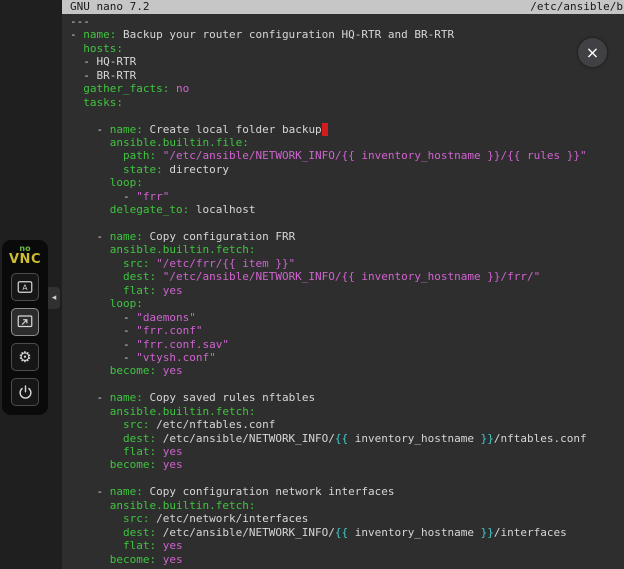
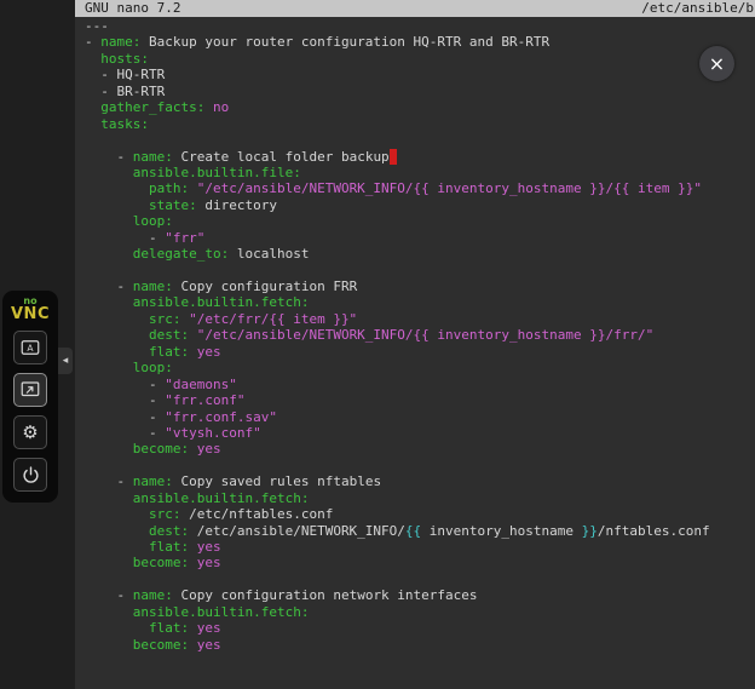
  GNU nano 7.2
  /etc/ansible/b
  ---
  - name: Backup your router configuration HQ-RTR and BR-RTR
  hosts:
  - HQ-RTR
  - BR-RTR
  gather_facts: no
  tasks:
  - name: Create local folder backup
  ansible.builtin.file:
- path: "/etc/ansible/NETWORK_INFO/{{ inventory_hostname }}/{{ rules }}"
+ path: "/etc/ansible/NETWORK_INFO/{{ inventory_hostname }}/{{ item }}"
  state: directory
  loop:
  - "frr"
  delegate_to: localhost
  - name: Copy configuration FRR
  ansible.builtin.fetch:
  src: "/etc/frr/{{ item }}"
  dest: "/etc/ansible/NETWORK_INFO/{{ inventory_hostname }}/frr/"
  flat: yes
  loop:
  - "daemons"
  - "frr.conf"
  - "frr.conf.sav"
  - "vtysh.conf"
  become: yes
  - name: Copy saved rules nftables
  ansible.builtin.fetch:
  src: /etc/nftables.conf
  dest: /etc/ansible/NETWORK_INFO/{{ inventory_hostname }}/nftables.conf
  flat: yes
  become: yes
  - name: Copy configuration network interfaces
  ansible.builtin.fetch:
- src: /etc/network/interfaces
- dest: /etc/ansible/NETWORK_INFO/{{ inventory_hostname }}/interfaces
  flat: yes
  become: yes
  ×
  no
  VNC
  A
  ⚙
  ◂
